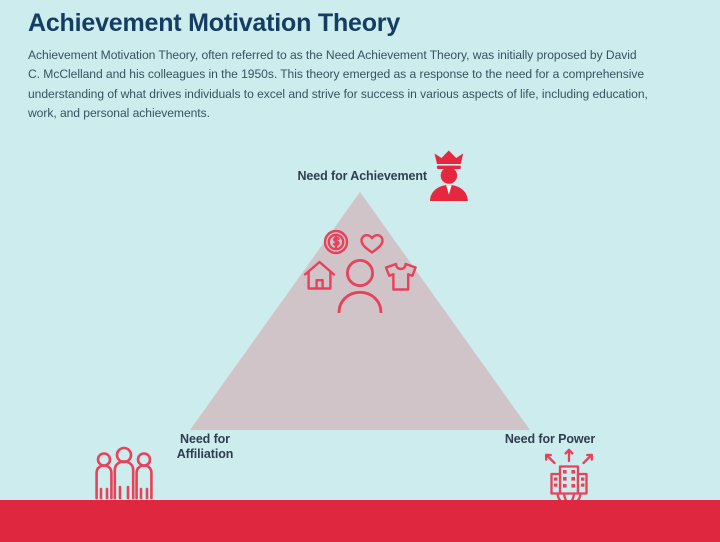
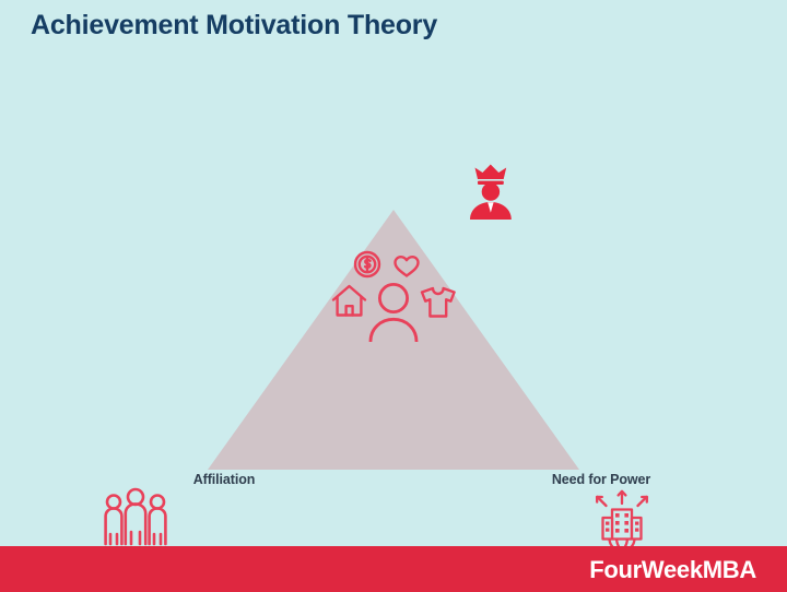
  Achievement Motivation Theory
- Achievement Motivation Theory, often referred to as the Need Achievement Theory, was initially proposed by David C. McClelland and his colleagues in the 1950s. This theory emerged as a response to the need for a comprehensive understanding of what drives individuals to excel and strive for success in various aspects of life, including education, work, and personal achievements.
- Need for Achievement
- Need for
  Affiliation
  Need for Power
+ FourWeekMBA
